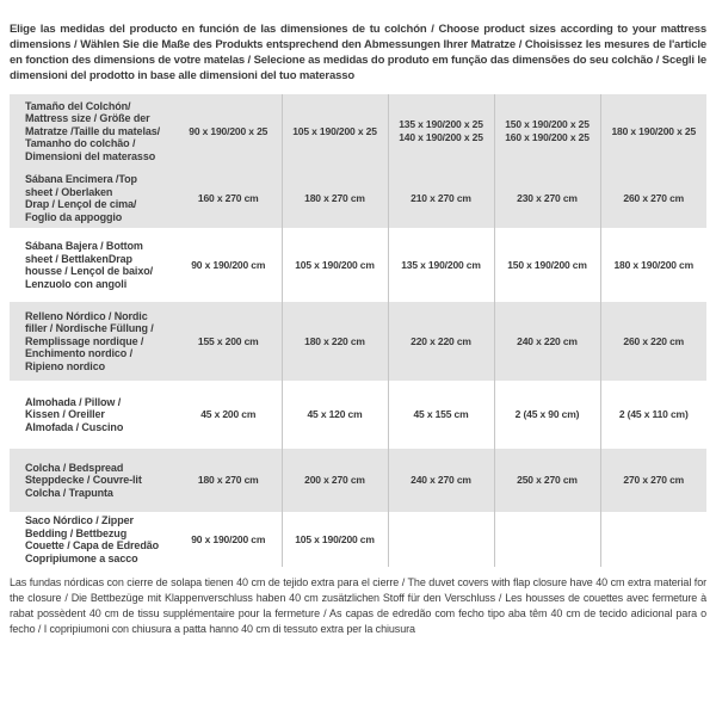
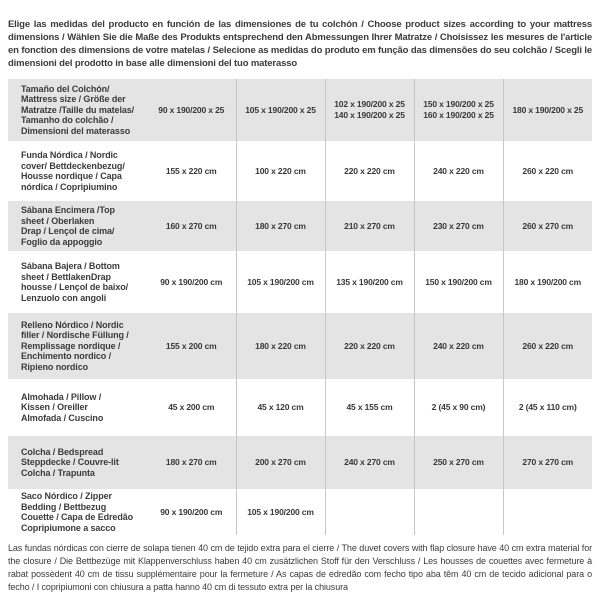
  Elige las medidas del producto en función de las dimensiones de tu colchón / Choose product sizes according to your mattress dimensions / Wählen Sie die Maße des Produkts entsprechend den Abmessungen Ihrer Matratze / Choisissez les mesures de l'article en fonction des dimensions de votre matelas / Selecione as medidas do produto em função das dimensões do seu colchão / Scegli le dimensioni del prodotto in base alle dimensioni del tuo materasso
- Tamaño del Colchón/ Mattress size / Größe der Matratze /Taille du matelas/ Tamanho do colchão / Dimensioni del materasso	90 x 190/200 x 25	105 x 190/200 x 25	135 x 190/200 x 25 140 x 190/200 x 25	150 x 190/200 x 25 160 x 190/200 x 25	180 x 190/200 x 25
+ Tamaño del Colchón/ Mattress size / Größe der Matratze /Taille du matelas/ Tamanho do colchão / Dimensioni del materasso	90 x 190/200 x 25	105 x 190/200 x 25	102 x 190/200 x 25 140 x 190/200 x 25	150 x 190/200 x 25 160 x 190/200 x 25	180 x 190/200 x 25
+ Funda Nórdica / Nordic cover/ Bettdeckenbezug/ Housse nordique / Capa nórdica / Copripiumino	155 x 220 cm	100 x 220 cm	220 x 220 cm	240 x 220 cm	260 x 220 cm
  Sábana Encimera /Top sheet / Oberlaken Drap / Lençol de cima/ Foglio da appoggio	160 x 270 cm	180 x 270 cm	210 x 270 cm	230 x 270 cm	260 x 270 cm
  Sábana Bajera / Bottom sheet / BettlakenDrap housse / Lençol de baixo/ Lenzuolo con angoli	90 x 190/200 cm	105 x 190/200 cm	135 x 190/200 cm	150 x 190/200 cm	180 x 190/200 cm
  Relleno Nórdico / Nordic filler / Nordische Füllung / Remplissage nordique / Enchimento nordico / Ripieno nordico	155 x 200 cm	180 x 220 cm	220 x 220 cm	240 x 220 cm	260 x 220 cm
  Almohada / Pillow / Kissen / Oreiller Almofada / Cuscino	45 x 200 cm	45 x 120 cm	45 x 155 cm	2 (45 x 90 cm)	2 (45 x 110 cm)
  Colcha / Bedspread Steppdecke / Couvre-lit Colcha / Trapunta	180 x 270 cm	200 x 270 cm	240 x 270 cm	250 x 270 cm	270 x 270 cm
  Saco Nórdico / Zipper Bedding / Bettbezug Couette / Capa de Edredão Copripiumone a sacco	90 x 190/200 cm	105 x 190/200 cm
  Las fundas nórdicas con cierre de solapa tienen 40 cm de tejido extra para el cierre / The duvet covers with flap closure have 40 cm extra material for the closure / Die Bettbezüge mit Klappenverschluss haben 40 cm zusätzlichen Stoff für den Verschluss / Les housses de couettes avec fermeture à rabat possèdent 40 cm de tissu supplémentaire pour la fermeture / As capas de edredão com fecho tipo aba têm 40 cm de tecido adicional para o fecho / I copripiumoni con chiusura a patta hanno 40 cm di tessuto extra per la chiusura
